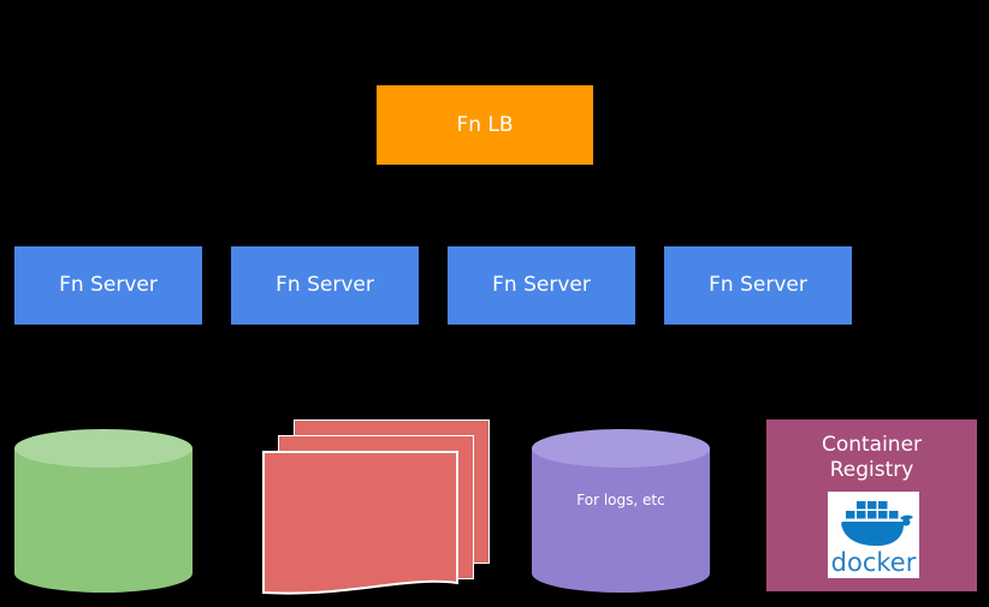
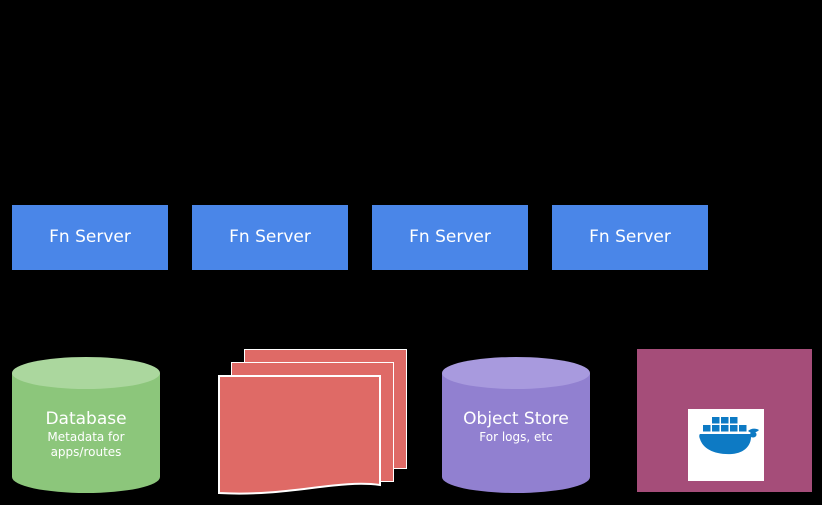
- Fn LB
  Fn Server
  Fn Server
  Fn Server
  Fn Server
+ Database
+ Metadata for
+ apps/routes
+ Object Store
  For logs, etc
- Container
- Registry
- docker
